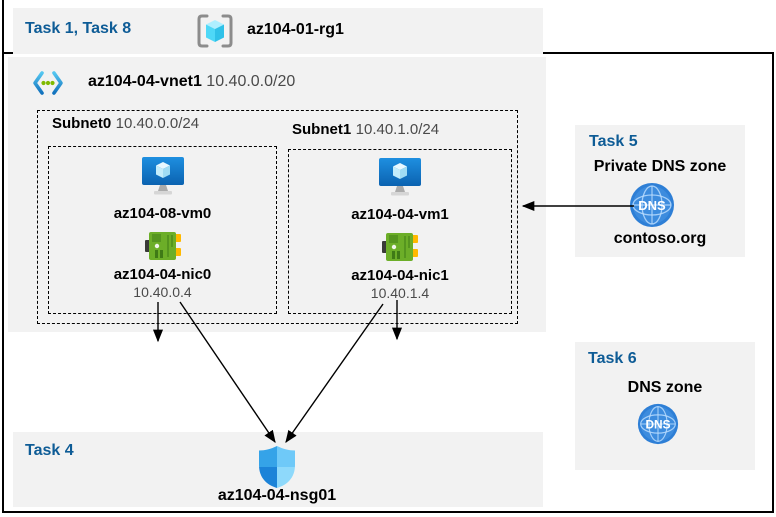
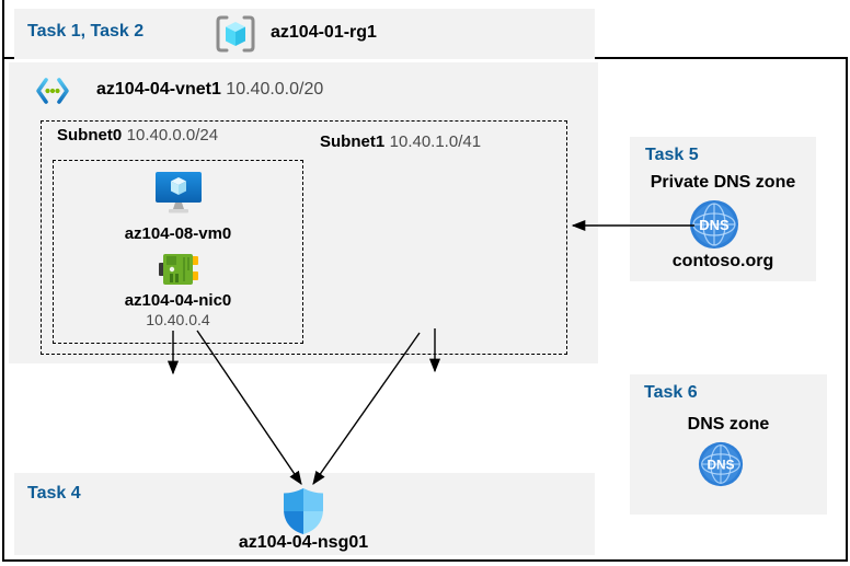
- Task 1, Task 8
+ Task 1, Task 2
  az104-01-rg1
  az104-04-vnet1 10.40.0.0/20
  Subnet0 10.40.0.0/24
- Subnet1 10.40.1.0/24
+ Subnet1 10.40.1.0/41
  az104-08-vm0
  az104-04-nic0
  10.40.0.4
- az104-04-vm1
- az104-04-nic1
- 10.40.1.4
  Task 5
  Private DNS zone
  DNS
  contoso.org
  Task 4
  az104-04-nsg01
  Task 6
  DNS zone
  DNS
